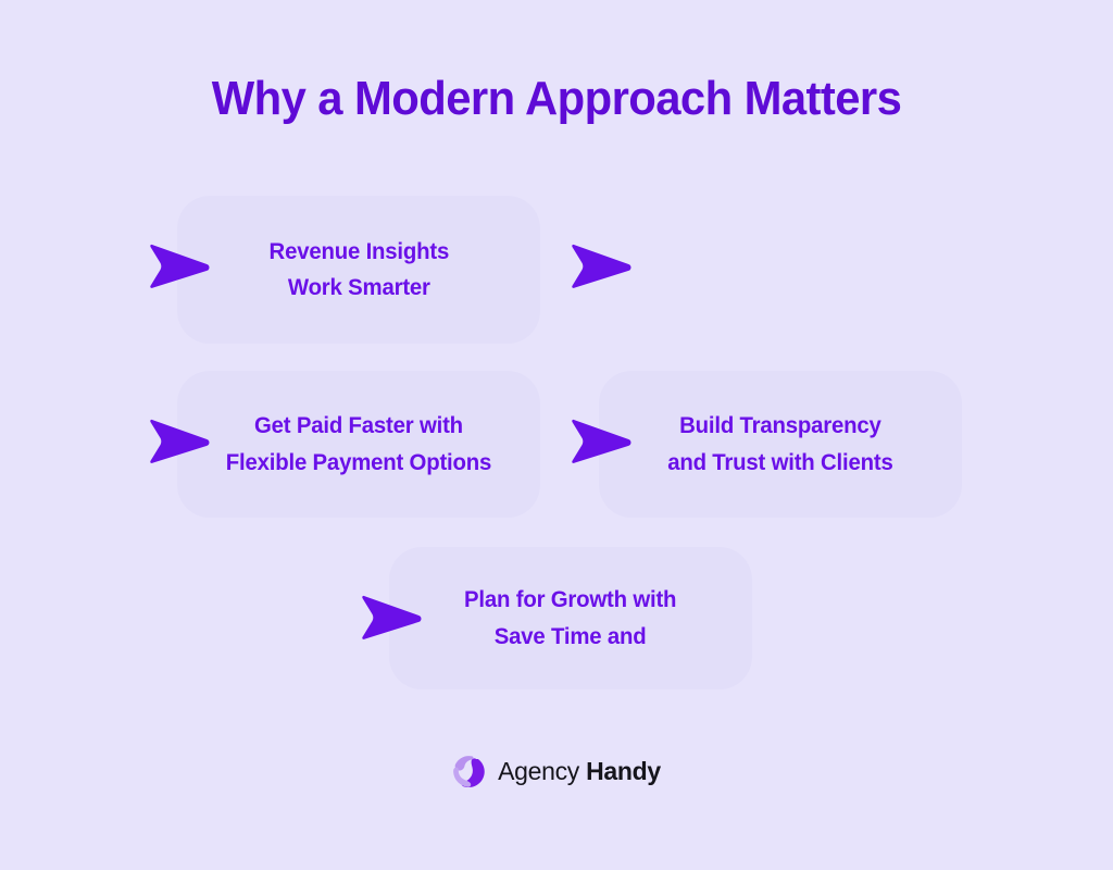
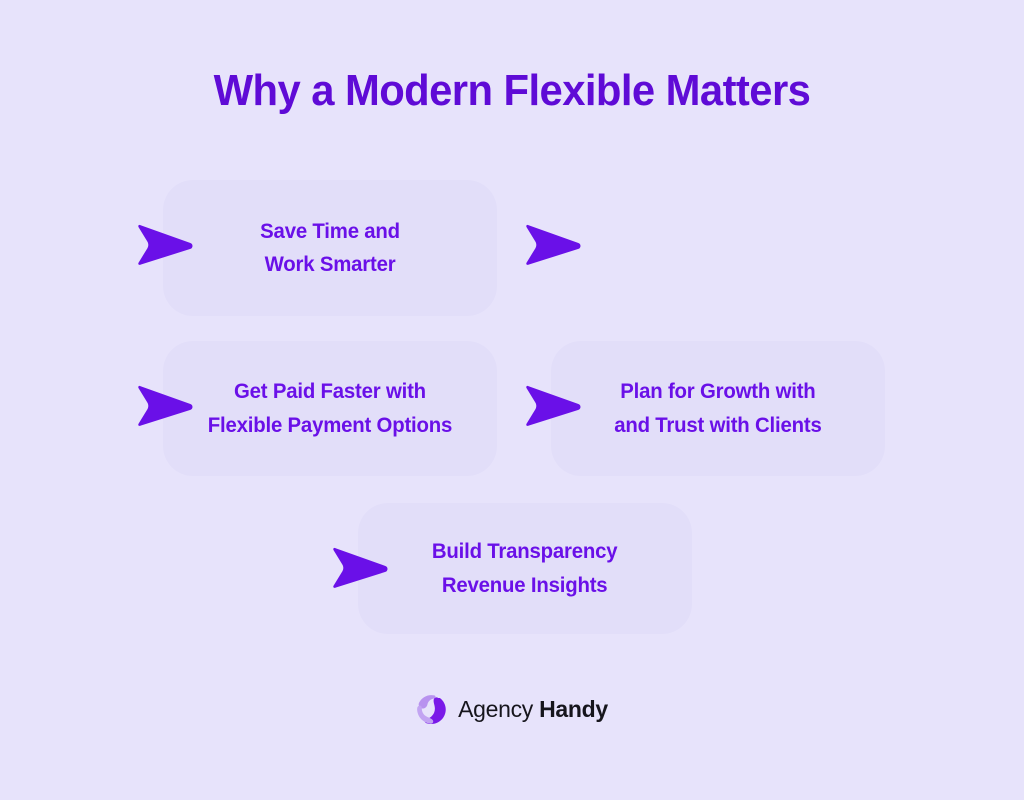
- Why a Modern Approach Matters
+ Why a Modern Flexible Matters
- Revenue Insights
+ Save Time and
  Work Smarter
  Get Paid Faster with
  Flexible Payment Options
- Build Transparency
+ Plan for Growth with
  and Trust with Clients
- Plan for Growth with
+ Build Transparency
- Save Time and
+ Revenue Insights
  Agency Handy
